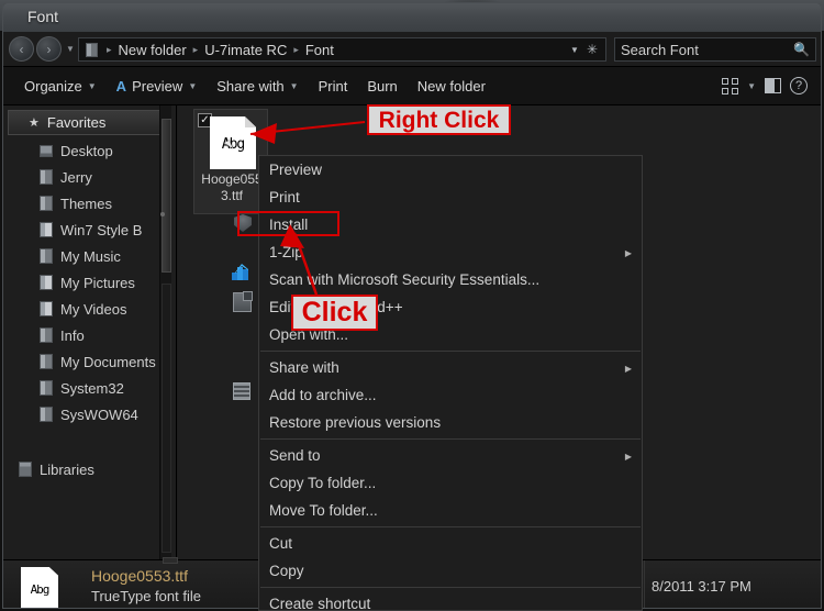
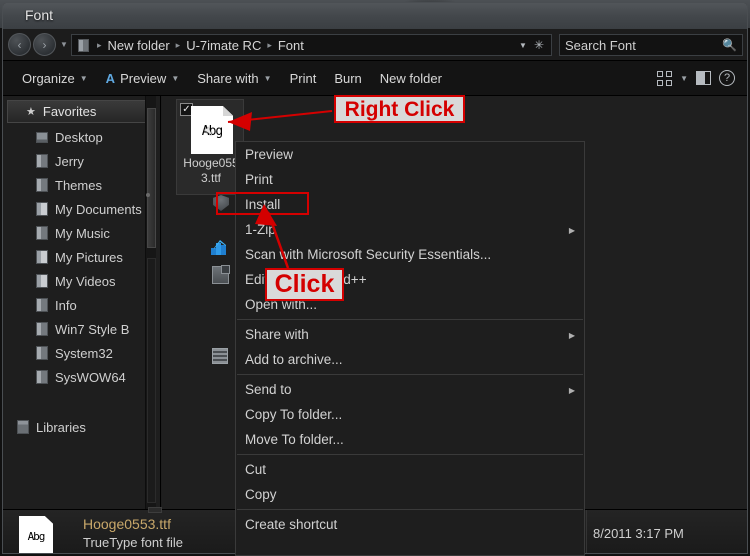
  Font
  ‹
  ›
  ▼
  ▸
  New folder
  ▸
  U-7imate RC
  ▸
  Font
  ▼
  ✳
  Search Font
  🔍
  Organize
  ▼
  A
  Preview
  ▼
  Share with
  ▼
  Print
  Burn
  New folder
  ▼
  ?
  ★
  Favorites
  Desktop
  Jerry
  Themes
- Win7 Style B
+ My Documents
  My Music
  My Pictures
  My Videos
  Info
- My Documents
+ Win7 Style B
  System32
  SysWOW64
  Libraries
  ✓
  Abg
  Hooge053.ttf
  Abg
  Hooge0553.ttf
  TrueType font file
  8/2011 3:17 PM
  Preview
  Print
  Install
  1-Zip
  ▶
  Scanith Microsoft Security Essentials...
  Open with...
  Share with
  ▶
  Add to archive...
- Restore previous versions
  Send to
  ▶
  Copy To folder...
  Move To folder...
  Cut
  Copy
  Create shortcut
  Right Click
  Click
